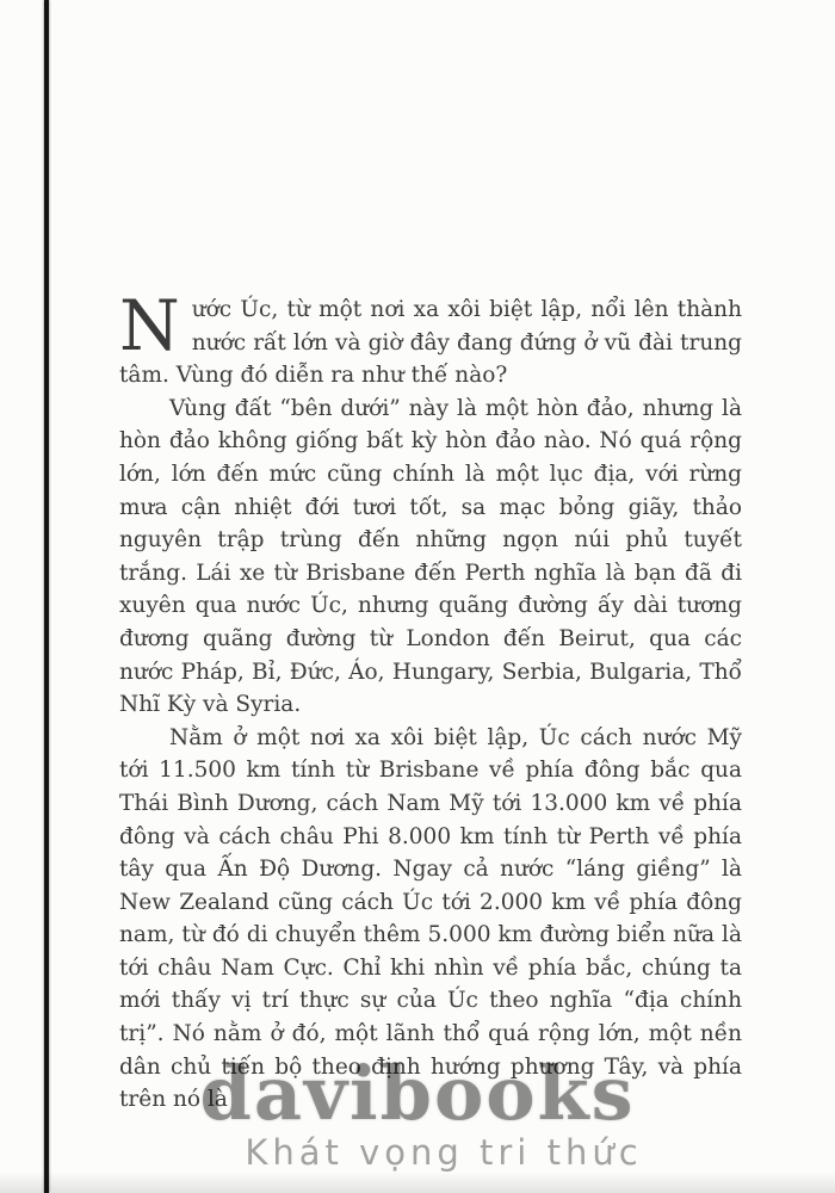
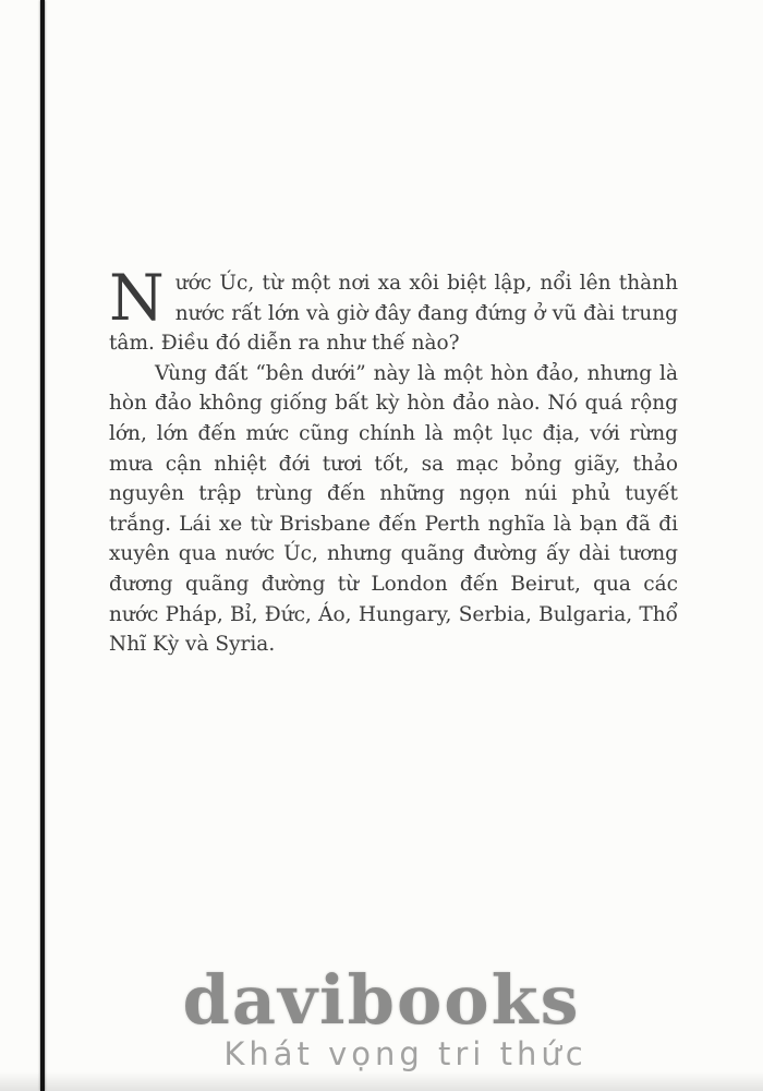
  N
- ước Úc, từ một nơi xa xôi biệt lập, nổi lên thành nước rất lớn và giờ đây đang đứng ở vũ đài trung tâm. Vùng đó diễn ra như thế nào?
+ ước Úc, từ một nơi xa xôi biệt lập, nổi lên thành nước rất lớn và giờ đây đang đứng ở vũ đài trung tâm. Điều đó diễn ra như thế nào?
  Vùng đất “bên dưới” này là một hòn đảo, nhưng là hòn đảo không giống bất kỳ hòn đảo nào. Nó quá rộng lớn, lớn đến mức cũng chính là một lục địa, với rừng mưa cận nhiệt đới tươi tốt, sa mạc bỏng giãy, thảo nguyên trập trùng đến những ngọn núi phủ tuyết trắng. Lái xe từ Brisbane đến Perth nghĩa là bạn đã đi xuyên qua nước Úc, nhưng quãng đường ấy dài tương đương quãng đường từ London đến Beirut, qua các nước Pháp, Bỉ, Đức, Áo, Hungary, Serbia, Bulgaria, Thổ Nhĩ Kỳ và Syria.
- Nằm ở một nơi xa xôi biệt lập, Úc cách nước Mỹ tới 11.500 km tính từ Brisbane về phía đông bắc qua Thái Bình Dương, cách Nam Mỹ tới 13.000 km về phía đông và cách châu Phi 8.000 km tính từ Perth về phía tây qua Ấn Độ Dương. Ngay cả nước “láng giềng” là New Zealand cũng cách Úc tới 2.000 km về phía đông nam, từ đó di chuyển thêm 5.000 km đường biển nữa là tới châu Nam Cực. Chỉ khi nhìn về phía bắc, chúng ta mới thấy vị trí thực sự của Úc theo nghĩa “địa chính trị”. Nó nằm ở đó, một lãnh thổ quá rộng lớn, một nền dân chủ tiến bộ theo định hướng phương Tây, và phía trên nó là
  davibooks
  Khát vọng tri thức
